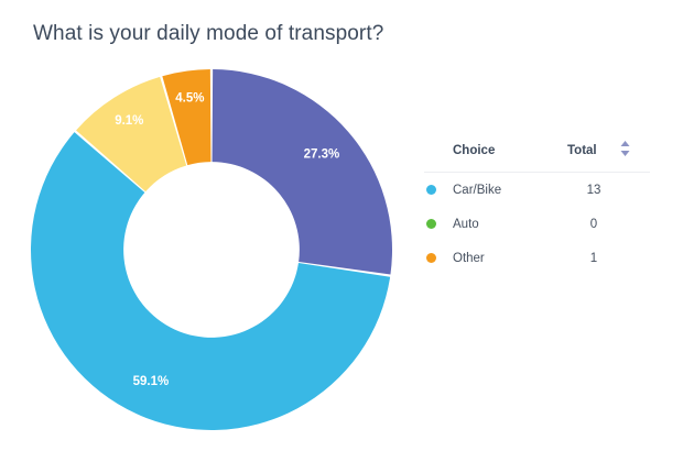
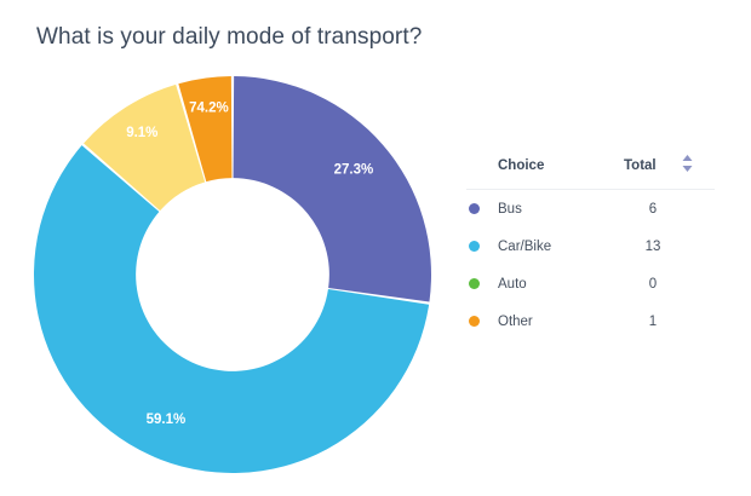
  What is your daily mode of transport?
  27.3%
  59.1%
  9.1%
- 4.5%
+ 74.2%
  	Choice	Total
+ 	Bus	6
  	Car/Bike	13
  	Auto	0
  	Other	1
